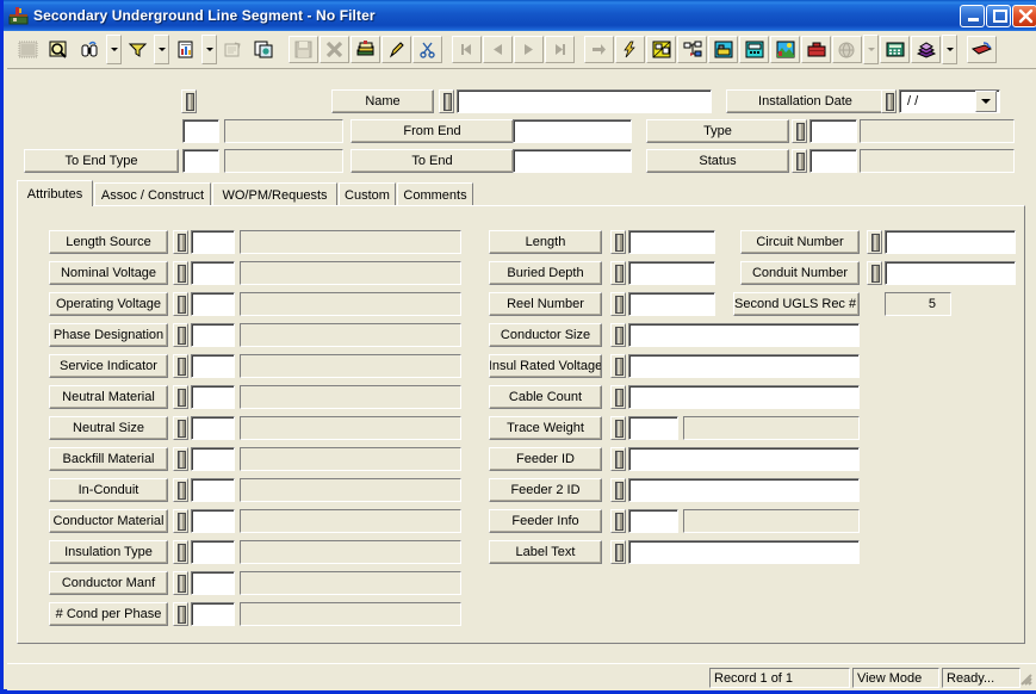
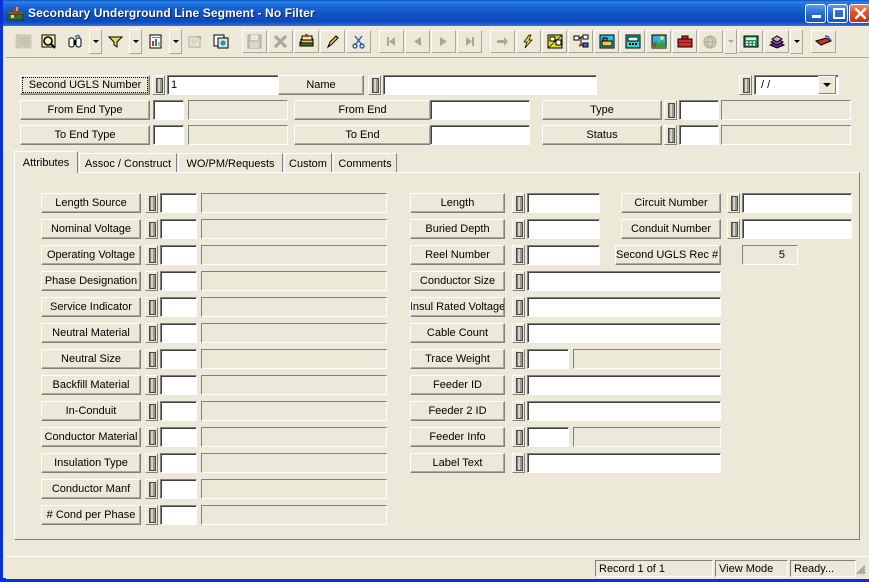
  Secondary Underground Line Segment - No Filter
+ Second UGLS Number
+ 1
  Name
- Installation Date
  / /
+ From End Type
  From End
  Type
  To End Type
  To End
  Status
  Attributes
  Assoc / Construct
  WO/PM/Requests
  Custom
  Comments
  Length Source
  Nominal Voltage
  Operating Voltage
  Phase Designation
  Service Indicator
  Neutral Material
  Neutral Size
  Backfill Material
  In-Conduit
  Conductor Material
  Insulation Type
  Conductor Manf
  # Cond per Phase
  Length
  Buried Depth
  Reel Number
  Conductor Size
  Insul Rated Voltage
  Cable Count
  Trace Weight
  Feeder ID
  Feeder 2 ID
  Feeder Info
  Label Text
  Circuit Number
  Conduit Number
  Second UGLS Rec #
  5
  Record 1 of 1
  View Mode
  Ready...
